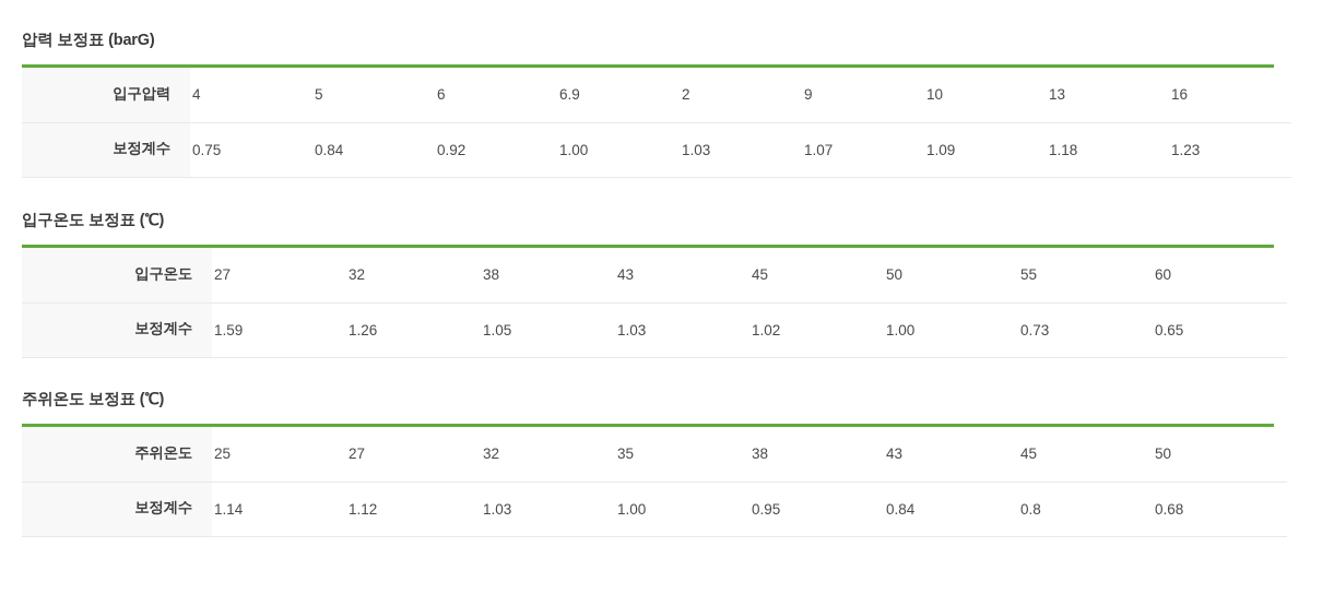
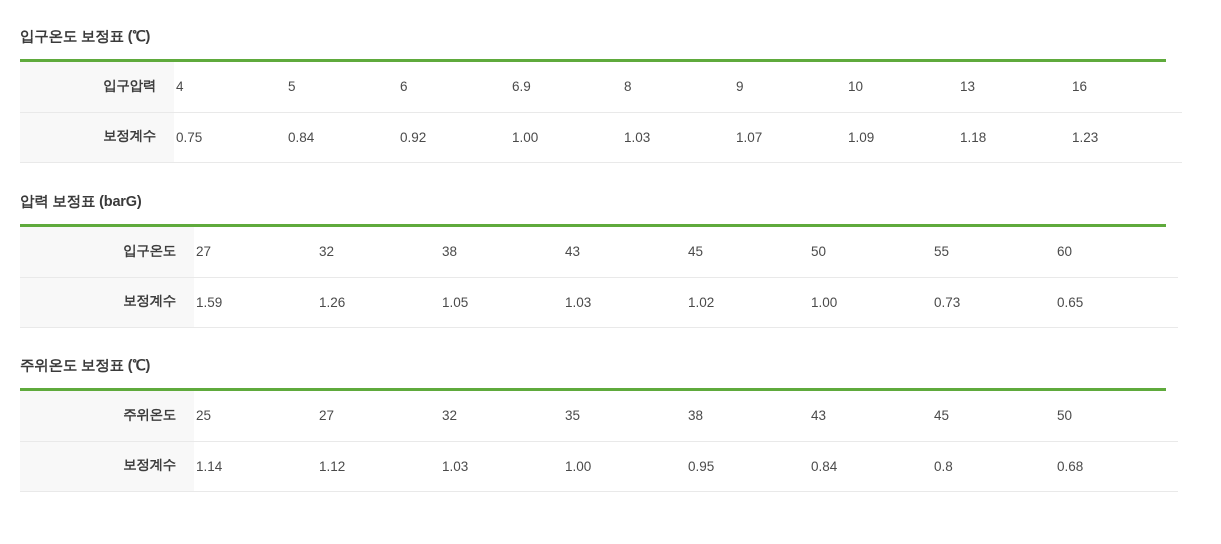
- 압력 보정표 (barG)
+ 입구온도 보정표 (℃)
- 입구압력	4	5	6	6.9	2	9	10	13	16
+ 입구압력	4	5	6	6.9	8	9	10	13	16
  보정계수	0.75	0.84	0.92	1.00	1.03	1.07	1.09	1.18	1.23
- 입구온도 보정표 (℃)
+ 압력 보정표 (barG)
  입구온도	27	32	38	43	45	50	55	60
  보정계수	1.59	1.26	1.05	1.03	1.02	1.00	0.73	0.65
  주위온도 보정표 (℃)
  주위온도	25	27	32	35	38	43	45	50
  보정계수	1.14	1.12	1.03	1.00	0.95	0.84	0.8	0.68
